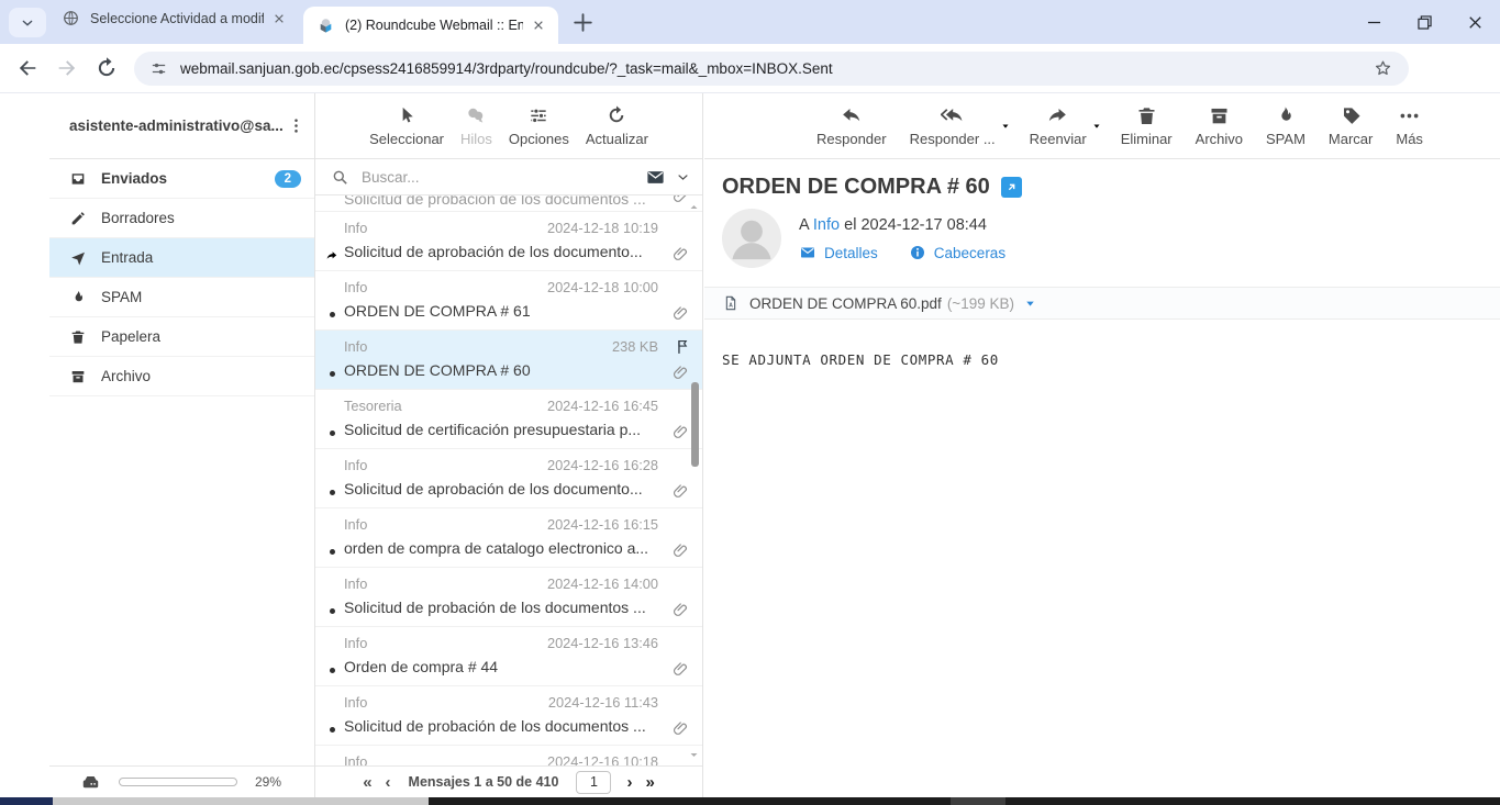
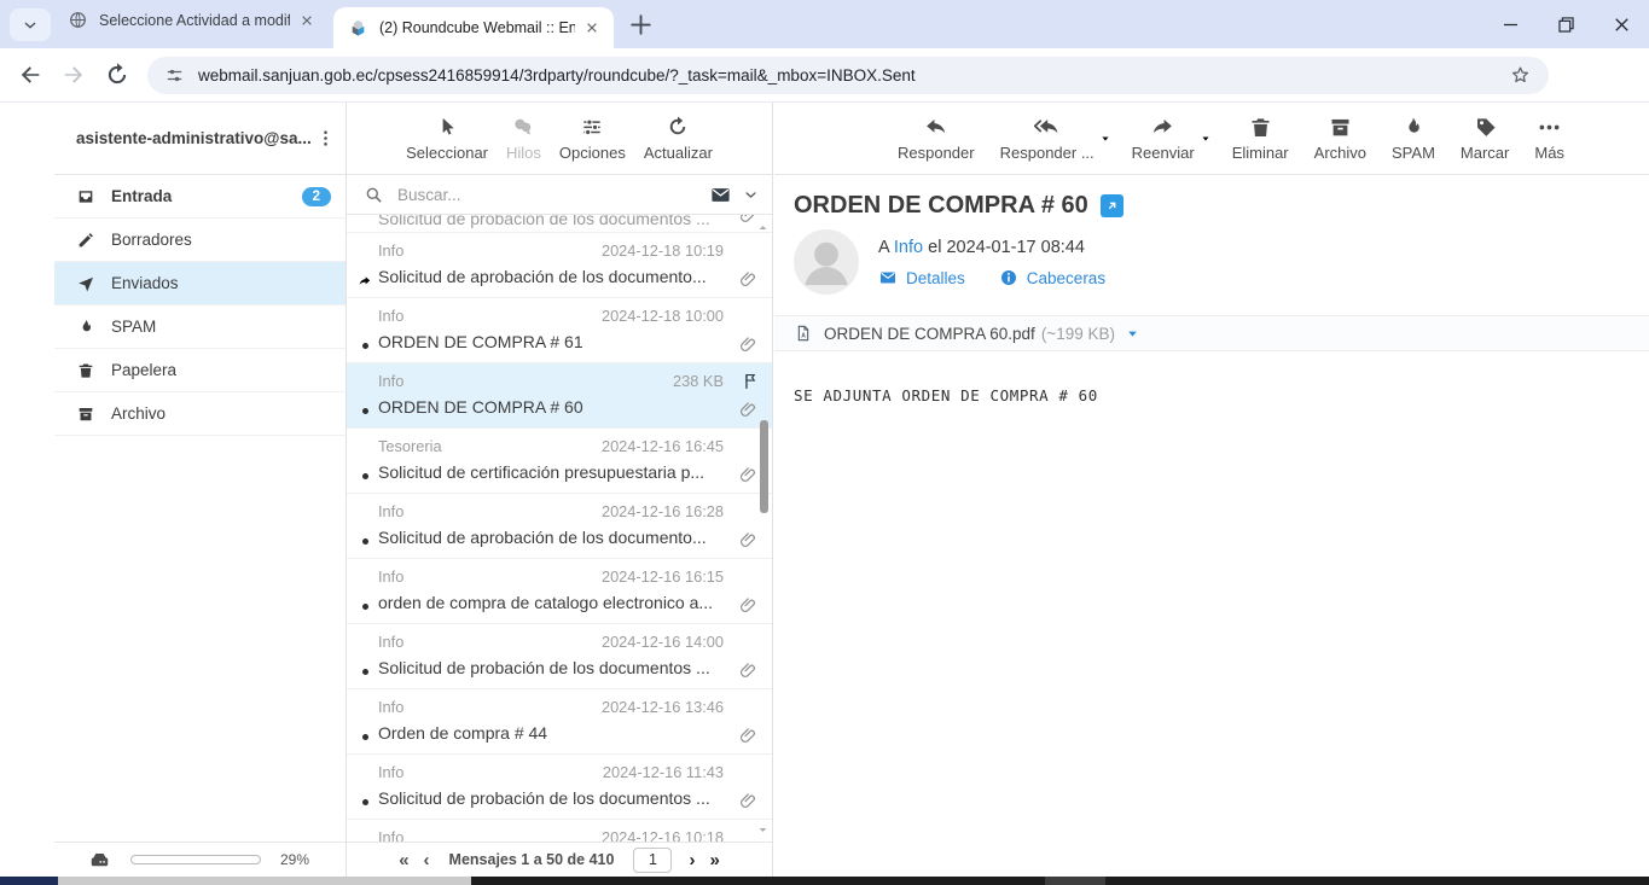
  Seleccione Actividad a modif
  (2) Roundcube Webmail :: En
  webmail.sanjuan.gob.ec/cpsess2416859914/3rdparty/roundcube/?_task=mail&_mbox=INBOX.Sent
  asistente-administrativo@sa...
- Enviados
+ Entrada
  2
  Borradores
- Entrada
+ Enviados
  SPAM
  Papelera
  Archivo
  29%
  Seleccionar
  Hilos
  Opciones
  Actualizar
  Buscar...
  Solicitud de probación de los documentos ...
  Info
  2024-12-18 10:19
  Solicitud de aprobación de los documento...
  Info
  2024-12-18 10:00
  ORDEN DE COMPRA # 61
  Info
  238 KB
  ORDEN DE COMPRA # 60
  Tesoreria
  2024-12-16 16:45
  Solicitud de certificación presupuestaria p...
  Info
  2024-12-16 16:28
  Solicitud de aprobación de los documento...
  Info
  2024-12-16 16:15
  orden de compra de catalogo electronico a...
  Info
  2024-12-16 14:00
  Solicitud de probación de los documentos ...
  Info
  2024-12-16 13:46
  Orden de compra # 44
  Info
  2024-12-16 11:43
  Solicitud de probación de los documentos ...
  Info
  2024-12-16 10:18
  «
  ‹
  Mensajes 1 a 50 de 410
  1
  ›
  »
  Responder
  Responder ...
  Reenviar
  Eliminar
  Archivo
  SPAM
  Marcar
  Más
  ORDEN DE COMPRA # 60
- A Info el 2024-12-17 08:44
+ A Info el 2024-01-17 08:44
  Detalles
  Cabeceras
  ORDEN DE COMPRA 60.pdf
  (~199 KB)
  SE ADJUNTA ORDEN DE COMPRA # 60
